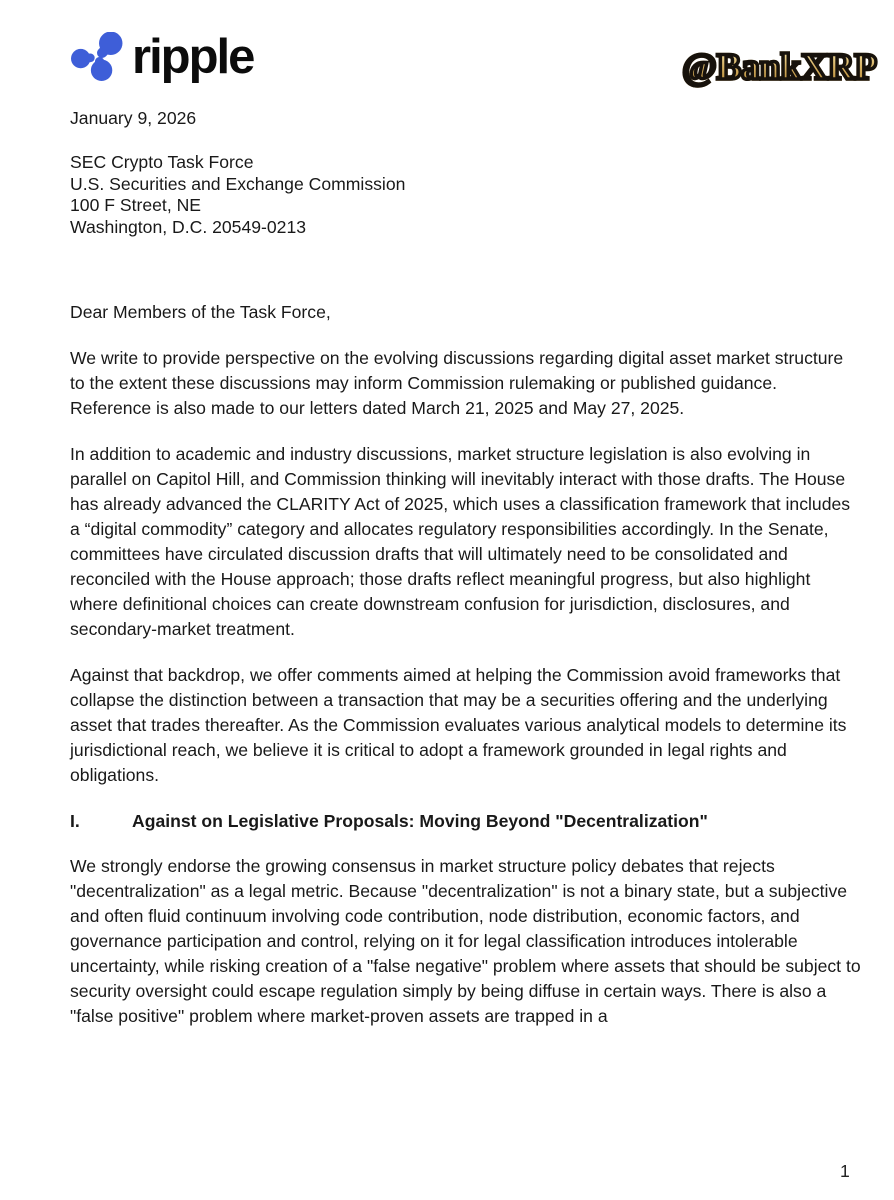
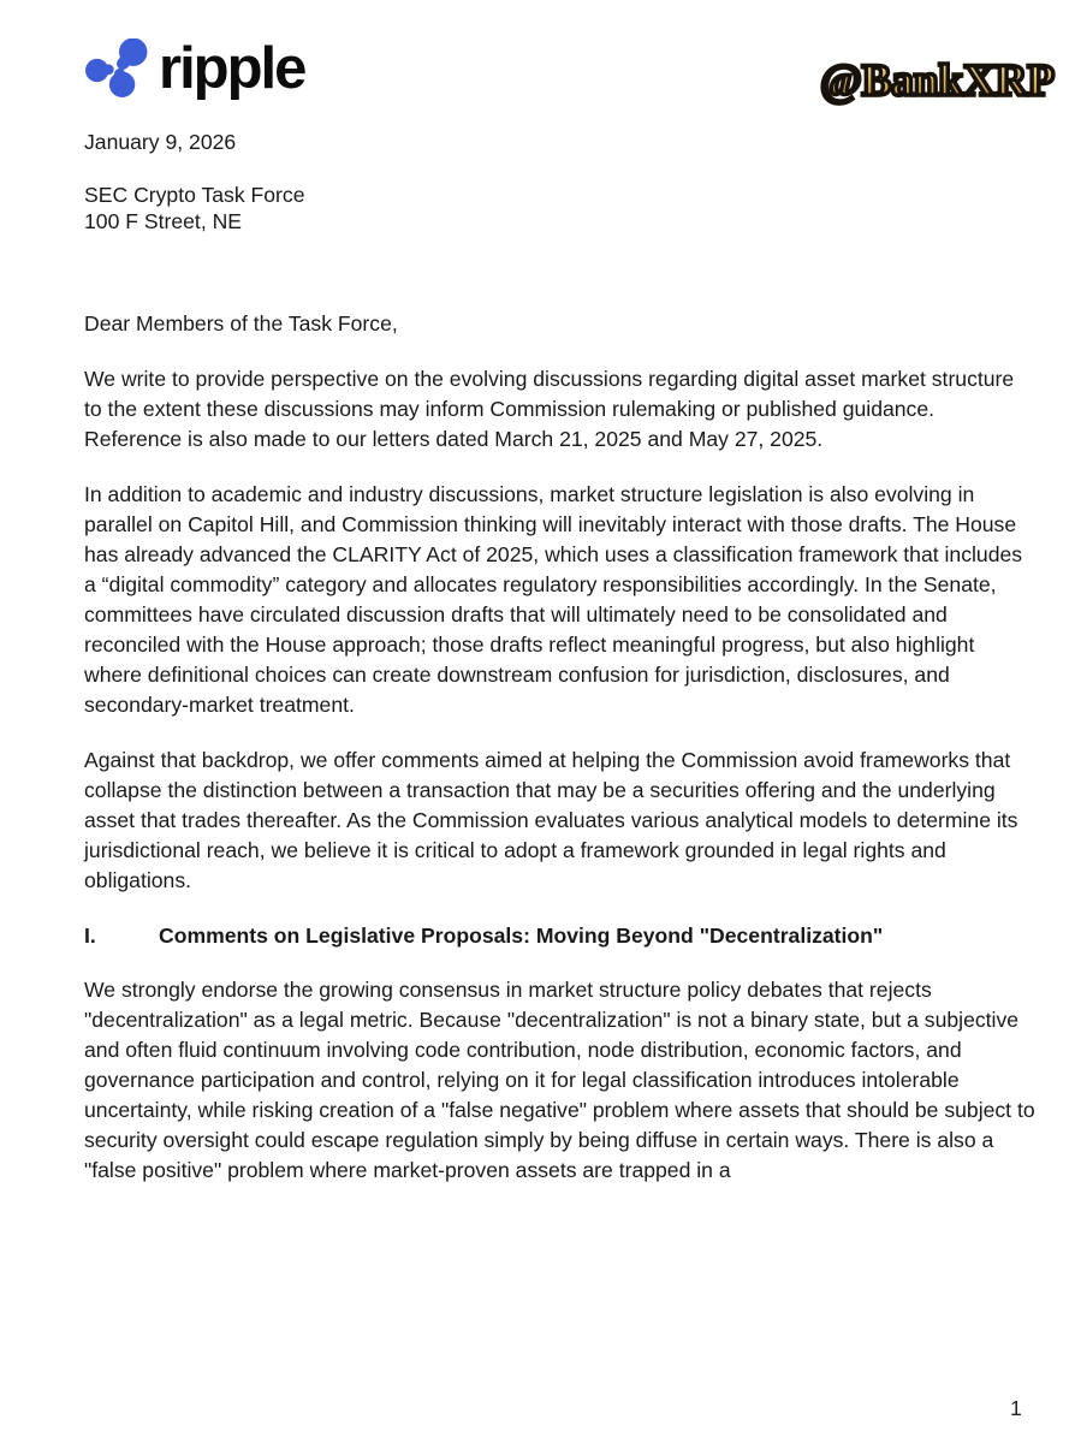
  ripple
  @BankXRP
  January 9, 2026
  SEC Crypto Task Force
- U.S. Securities and Exchange Commission
  100 F Street, NE
- Washington, D.C. 20549-0213
  Dear Members of the Task Force,
  We write to provide perspective on the evolving discussions regarding digital asset market structure to the extent these discussions may inform Commission rulemaking or published guidance. Reference is also made to our letters dated March 21, 2025 and May 27, 2025.
  In addition to academic and industry discussions, market structure legislation is also evolving in parallel on Capitol Hill, and Commission thinking will inevitably interact with those drafts. The House has already advanced the CLARITY Act of 2025, which uses a classification framework that includes a “digital commodity” category and allocates regulatory responsibilities accordingly. In the Senate, committees have circulated discussion drafts that will ultimately need to be consolidated and reconciled with the House approach; those drafts reflect meaningful progress, but also highlight where definitional choices can create downstream confusion for jurisdiction, disclosures, and secondary-market treatment.
  Against that backdrop, we offer comments aimed at helping the Commission avoid frameworks that collapse the distinction between a transaction that may be a securities offering and the underlying asset that trades thereafter. As the Commission evaluates various analytical models to determine its jurisdictional reach, we believe it is critical to adopt a framework grounded in legal rights and obligations.
  I.
- Against on Legislative Proposals: Moving Beyond "Decentralization"
+ Comments on Legislative Proposals: Moving Beyond "Decentralization"
  We strongly endorse the growing consensus in market structure policy debates that rejects "decentralization" as a legal metric. Because "decentralization" is not a binary state, but a subjective and often fluid continuum involving code contribution, node distribution, economic factors, and governance participation and control, relying on it for legal classification introduces intolerable uncertainty, while risking creation of a "false negative" problem where assets that should be subject to security oversight could escape regulation simply by being diffuse in certain ways. There is also a "false positive" problem where market-proven assets are trapped in a
  1
